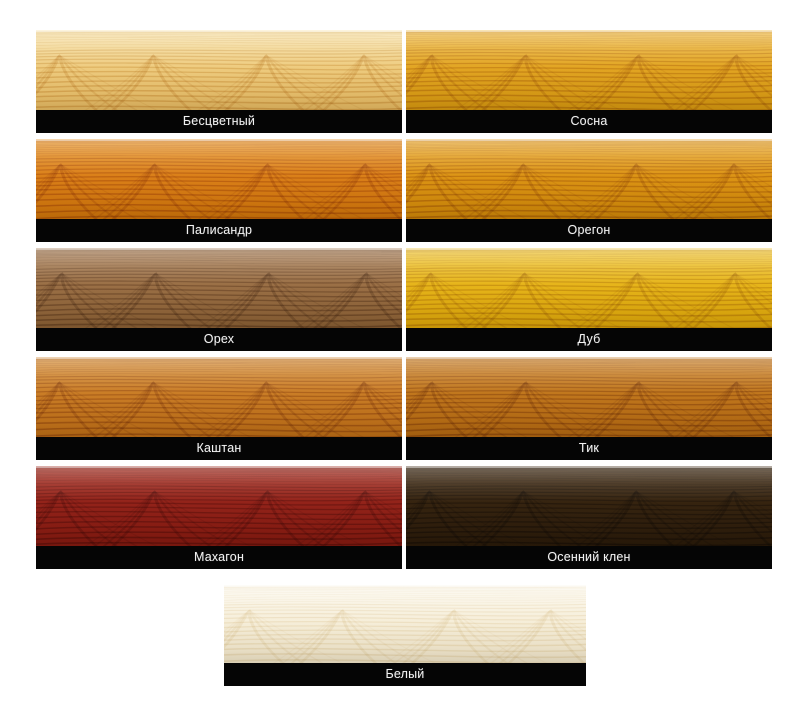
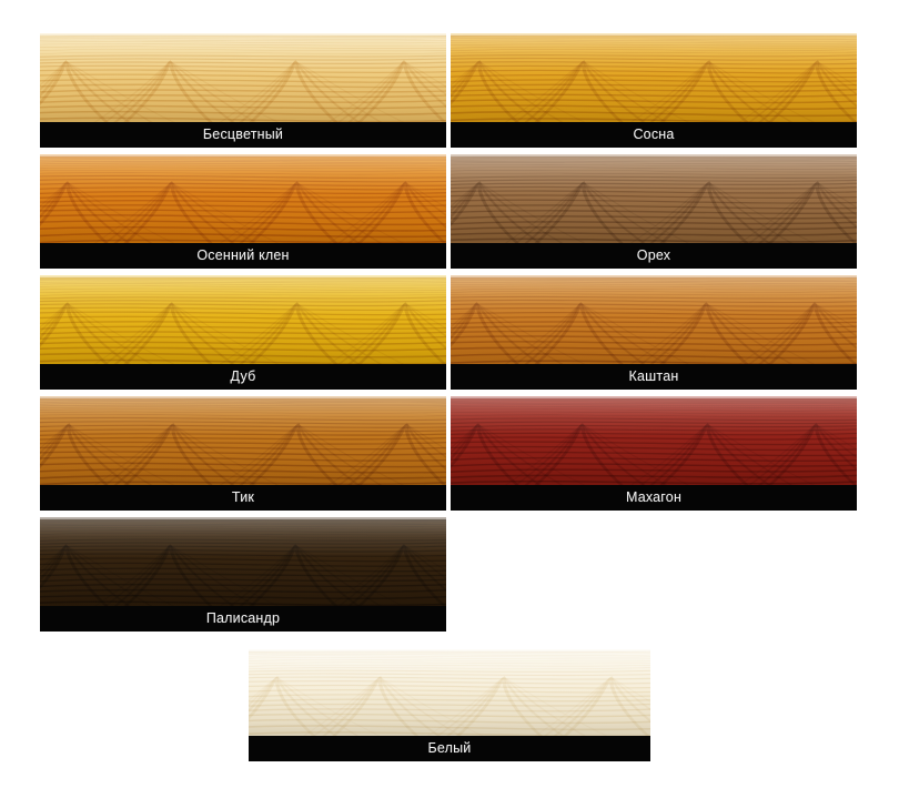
  Бесцветный
  Сосна
- Палисандр
+ Осенний клен
- Орегон
  Орех
  Дуб
  Каштан
  Тик
  Махагон
- Осенний клен
+ Палисандр
  Белый
